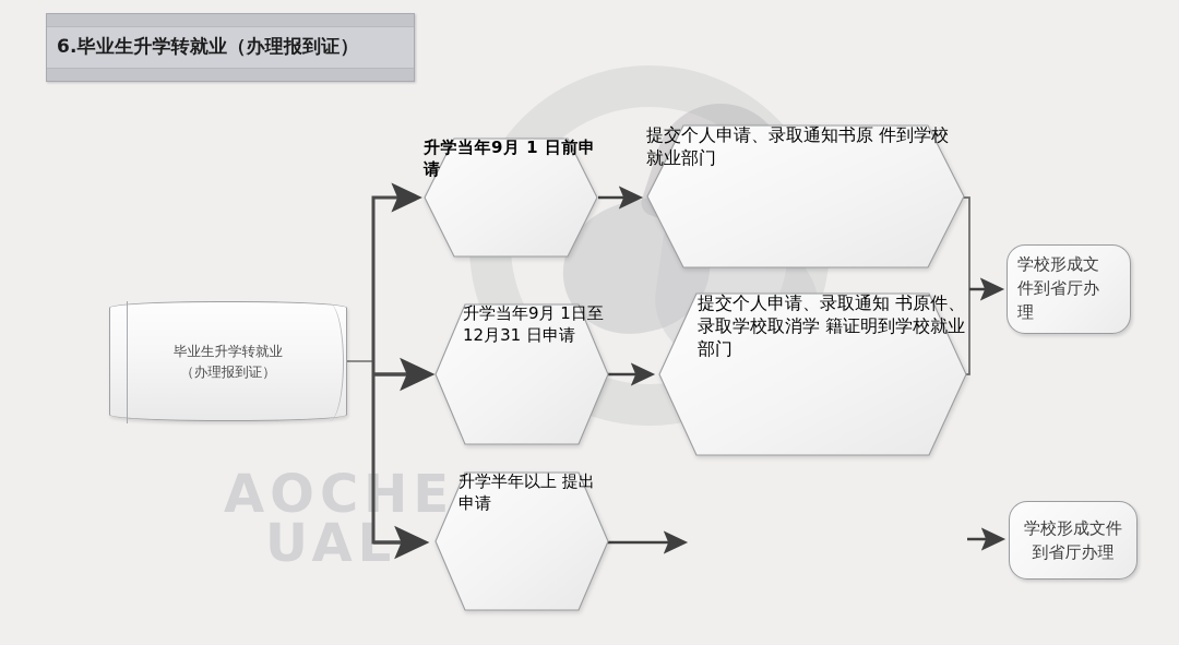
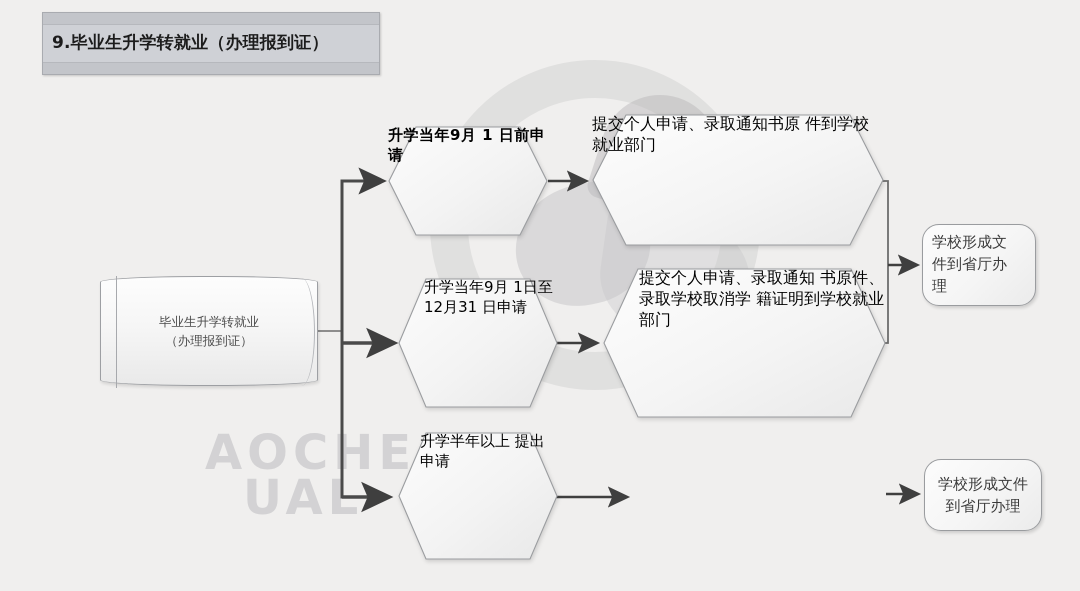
  AOCHE
- 6.毕业生升学转就业（办理报到证）
+ 9.毕业生升学转就业（办理报到证）
  毕业生升学转就业
  （办理报到证）
  升学当年9月 1 日前申请
  提交个人申请、录取通知书原 件到学校就业部门
  升学当年9月 1日至12月31 日申请
  提交个人申请、录取通知 书原件、录取学校取消学 籍证明到学校就业部门
  升学半年以上 提出申请
  学校形成文
  件到省厅办
  理
  学校形成文件
  到省厅办理
